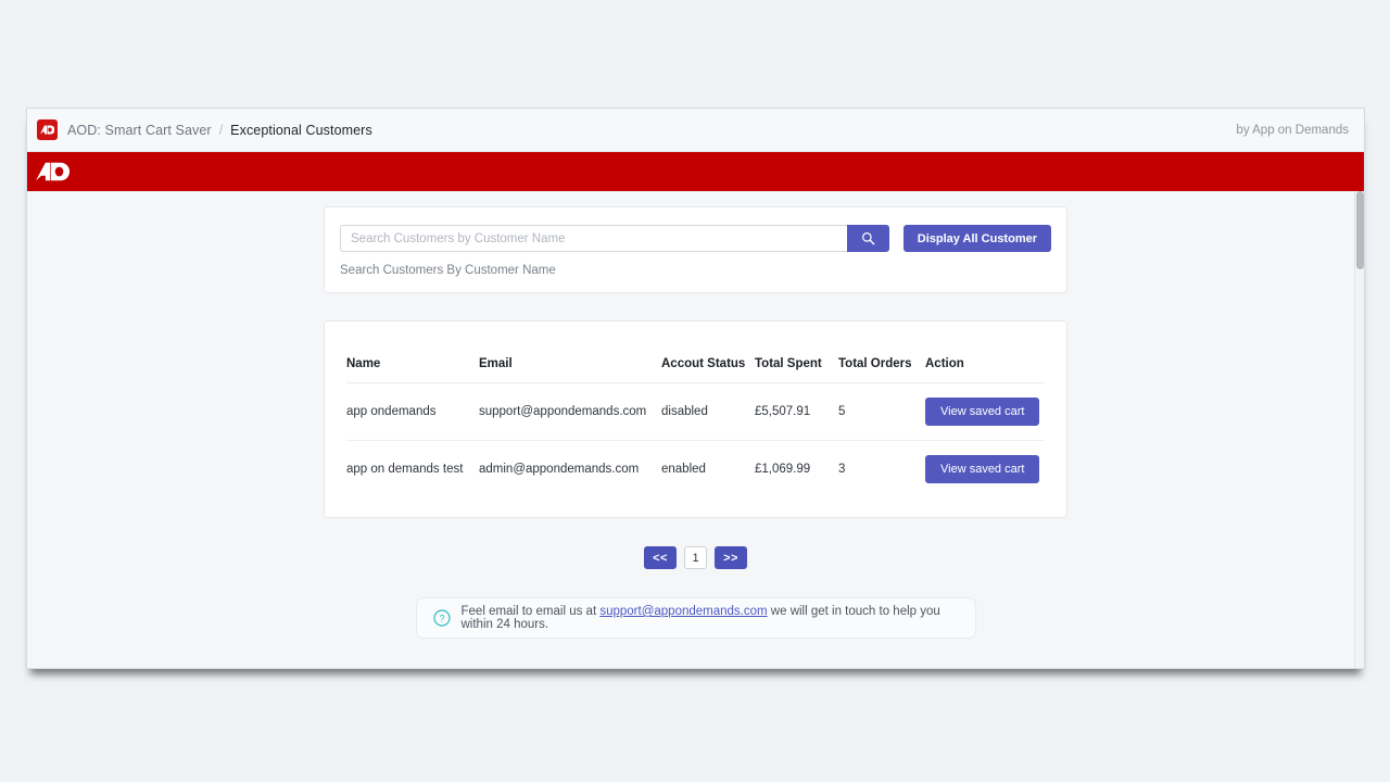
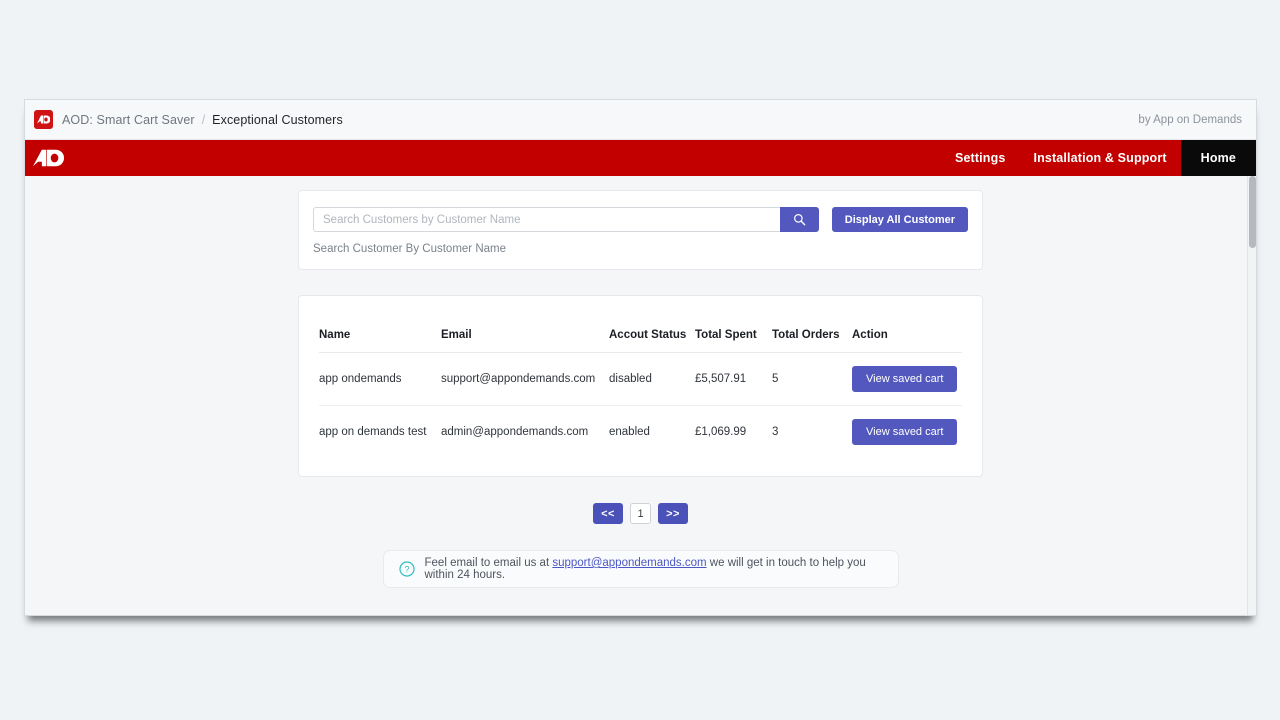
  AOD: Smart Cart Saver
  /
  Exceptional Customers
  by App on Demands
+ Settings
+ Installation & Support
+ Home
  Search Customers by Customer Name
  Display All Customer
- Search Customers By Customer Name
+ Search Customer By Customer Name
  Name	Email	Accout Status	Total Spent	Total Orders	Action
  app ondemands	support@appondemands.com	disabled	£5,507.91	5	View saved cart
  app on demands test	admin@appondemands.com	enabled	£1,069.99	3	View saved cart
  <<
  1
  >>
  ?
  Feel email to email us at support@appondemands.com we will get in touch to help you within 24 hours.
